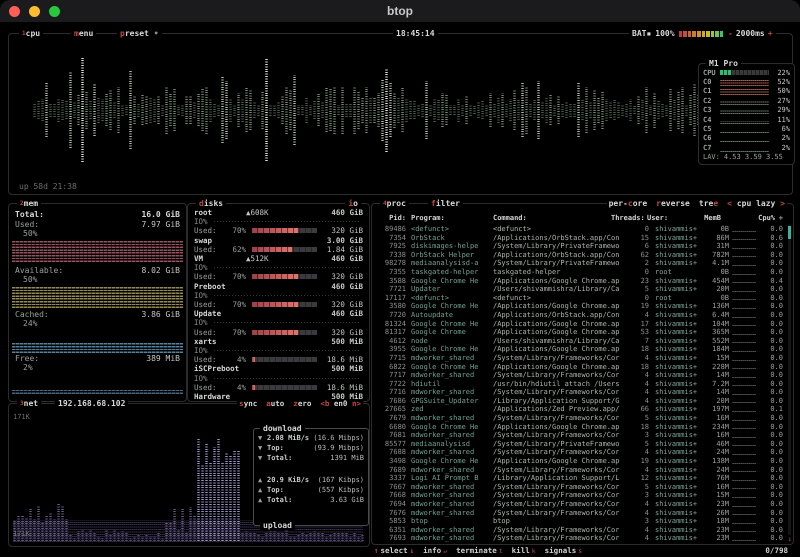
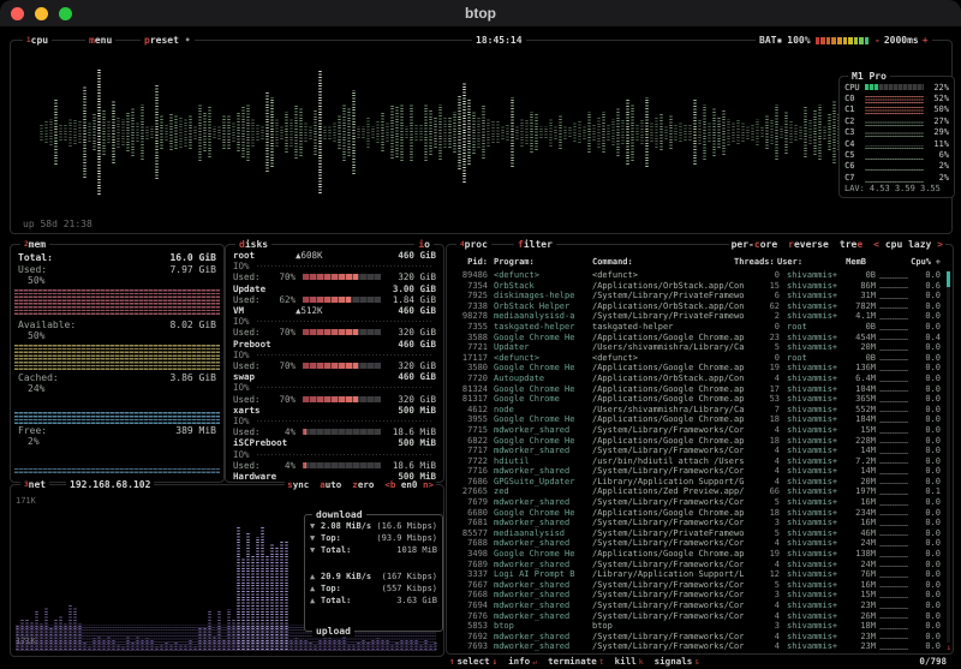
  btop
  cpu
  menu
  preset •
  18:45:14
  BAT▪
  100%
  -
  2000ms
  +
  up 58d 21:38
  M1 Pro
  CPU
  22%
  C0
  52%
  C1
  50%
  C2
  27%
  C3
  29%
  C4
  11%
  C5
  6%
  C6
  2%
  C7
  2%
  LAV:
  4.53 3.59 3.55
  mem
  Total:
  16.0 GiB
  Used:
  7.97 GiB
  50%
  Available:
  8.02 GiB
  50%
  Cached:
  3.86 GiB
  24%
  Free:
  389 MiB
  2%
  disks
  io
  root
  ▲608K
  460 GiB
  IO%
  Used:
  70%
  320 GiB
- swap
+ Update
  3.00 GiB
  Used:
  62%
  1.84 GiB
  VM
  ▲512K
  460 GiB
  IO%
  Used:
  70%
  320 GiB
  Preboot
  460 GiB
  IO%
  Used:
  70%
  320 GiB
- Update
+ swap
  460 GiB
  IO%
  Used:
  70%
  320 GiB
  xarts
  500 MiB
  IO%
  Used:
  4%
  18.6 MiB
  iSCPreboot
  500 MiB
  IO%
  Used:
  4%
  18.6 MiB
  Hardware
  500 MiB
  proc
  filter
  per-core
  reverse
  tree
  < cpu lazy >
  Pid:
  Program:
  Command:
  Threads
  User:
  MemB
  Cpu%
  +
  89486
  <defunct>
  <defunct>
  0
  shivammis+
  0B
  0.0
  7354
  OrbStack
  /Applications/OrbStack.app/Con
  15
  shivammis+
  86M
  0.6
  7925
  diskimages-helpe
  /System/Library/PrivateFramewo
  6
  shivammis+
  31M
  0.0
  7338
  OrbStack Helper
  /Applications/OrbStack.app/Con
  62
  shivammis+
  782M
  0.0
  98278
  mediaanalysisd-a
  /System/Library/PrivateFramewo
  2
  shivammis+
  4.1M
  0.0
  7355
  taskgated-helper
  taskgated-helper
  0
  root
  0B
  0.0
  3588
  Google Chrome He
  /Applications/Google Chrome.ap
  23
  shivammis+
  454M
  0.4
  7721
  Updater
  /Users/shivammishra/Library/Ca
  5
  shivammis+
  20M
  0.0
  17117
  <defunct>
  <defunct>
  0
  root
  0B
  0.0
  3580
  Google Chrome He
  /Applications/Google Chrome.ap
  19
  shivammis+
  136M
  0.0
  7720
  Autoupdate
  /Applications/OrbStack.app/Con
  4
  shivammis+
  6.4M
  0.0
  81324
  Google Chrome He
  /Applications/Google Chrome.ap
  17
  shivammis+
  104M
  0.0
  81317
  Google Chrome
  /Applications/Google Chrome.ap
  53
  shivammis+
  365M
  0.0
  4612
  node
  /Users/shivammishra/Library/Ca
  7
  shivammis+
  552M
  0.0
  3955
  Google Chrome He
  /Applications/Google Chrome.ap
  18
  shivammis+
  184M
  0.0
  7715
  mdworker_shared
  /System/Library/Frameworks/Cor
  4
  shivammis+
  15M
  0.0
  6822
  Google Chrome He
  /Applications/Google Chrome.ap
  18
  shivammis+
  228M
  0.0
  7717
  mdworker_shared
  /System/Library/Frameworks/Cor
  4
  shivammis+
  14M
  0.0
  7722
  hdiutil
  /usr/bin/hdiutil attach /Users
  4
  shivammis+
  7.2M
  0.0
  7716
  mdworker_shared
  /System/Library/Frameworks/Cor
  4
  shivammis+
  14M
  0.0
  7686
  GPGSuite_Updater
  /Library/Application Support/G
  4
  shivammis+
  20M
  0.0
  27665
  zed
  /Applications/Zed Preview.app/
  66
  shivammis+
  197M
  0.1
  7679
  mdworker_shared
  /System/Library/Frameworks/Cor
  5
  shivammis+
  16M
  0.0
  6680
  Google Chrome He
  /Applications/Google Chrome.ap
  18
  shivammis+
  234M
  0.0
  7681
  mdworker_shared
  /System/Library/Frameworks/Cor
  3
  shivammis+
  16M
  0.0
  85577
  mediaanalysisd
  /System/Library/PrivateFramewo
  5
  shivammis+
  46M
  0.0
  7688
  mdworker_shared
  /System/Library/Frameworks/Cor
  4
  shivammis+
  24M
  0.0
  3498
  Google Chrome He
  /Applications/Google Chrome.ap
  19
  shivammis+
  138M
  0.0
  7689
  mdworker_shared
  /System/Library/Frameworks/Cor
  4
  shivammis+
  24M
  0.0
  3337
  Logi AI Prompt B
  /Library/Application Support/L
  12
  shivammis+
  76M
  0.0
  7667
  mdworker_shared
  /System/Library/Frameworks/Cor
  5
  shivammis+
  16M
  0.0
  7668
  mdworker_shared
  /System/Library/Frameworks/Cor
  3
  shivammis+
  15M
  0.0
  7694
  mdworker_shared
  /System/Library/Frameworks/Cor
  4
  shivammis+
  23M
  0.0
  7676
  mdworker_shared
  /System/Library/Frameworks/Cor
  4
  shivammis+
  26M
  0.0
  5853
  btop
  btop
  3
  shivammis+
  18M
  0.0
- 6351
+ 7692
  mdworker_shared
  /System/Library/Frameworks/Cor
  4
  shivammis+
  23M
  0.0
  7693
  mdworker_shared
  /System/Library/Frameworks/Cor
  4
  shivammis+
  23M
  0.0
  ↓
  net
  192.168.68.102
  sync
  auto
  zero
  <b en0 n>
  171K
  171K
  download
  upload
  ▼
  2.08 MiB/s
  (16.6 Mibps)
  ▼
  Top:
  (93.9 Mibps)
  ▼
  Total:
- 1391 MiB
+ 1018 MiB
  ▲
  20.9 KiB/s
  (167 Kibps)
  ▲
  Top:
  (557 Kibps)
  ▲
  Total:
  3.63 GiB
  ↑
  select
  ↓
  info
  ↵
  terminate
  t
  kill
  k
  signals
  s
  0/798
